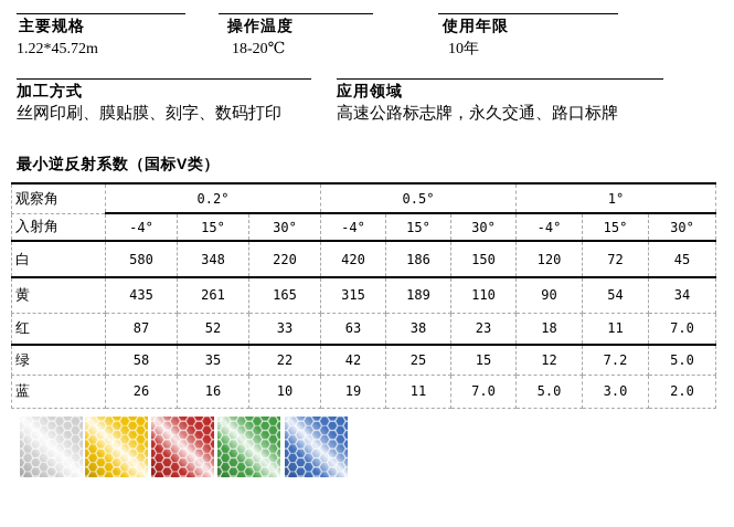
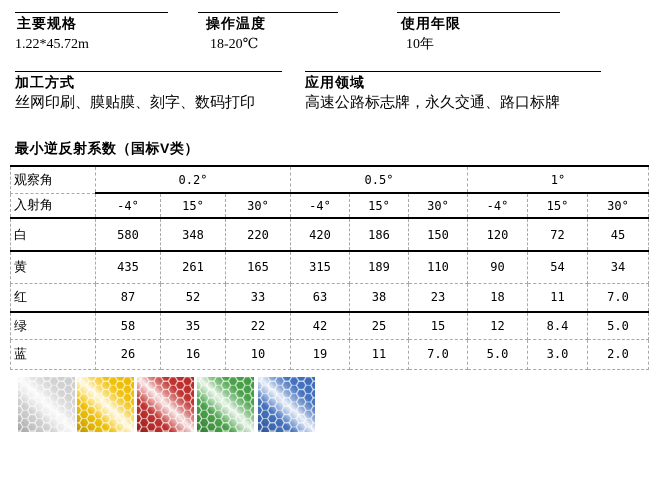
  主要规格
  1.22*45.72m
  操作温度
  18-20℃
  使用年限
  10年
  加工方式
  丝网印刷、膜贴膜、刻字、数码打印
  应用领域
  高速公路标志牌，永久交通、路口标牌
  最小逆反射系数（国标V类）
  观察角	0.2°	0.5°	1°
  入射角	-4°	15°	30°	-4°	15°	30°	-4°	15°	30°
  白	580	348	220	420	186	150	120	72	45
  黄	435	261	165	315	189	110	90	54	34
  红	87	52	33	63	38	23	18	11	7.0
- 绿	58	35	22	42	25	15	12	7.2	5.0
+ 绿	58	35	22	42	25	15	12	8.4	5.0
  蓝	26	16	10	19	11	7.0	5.0	3.0	2.0
